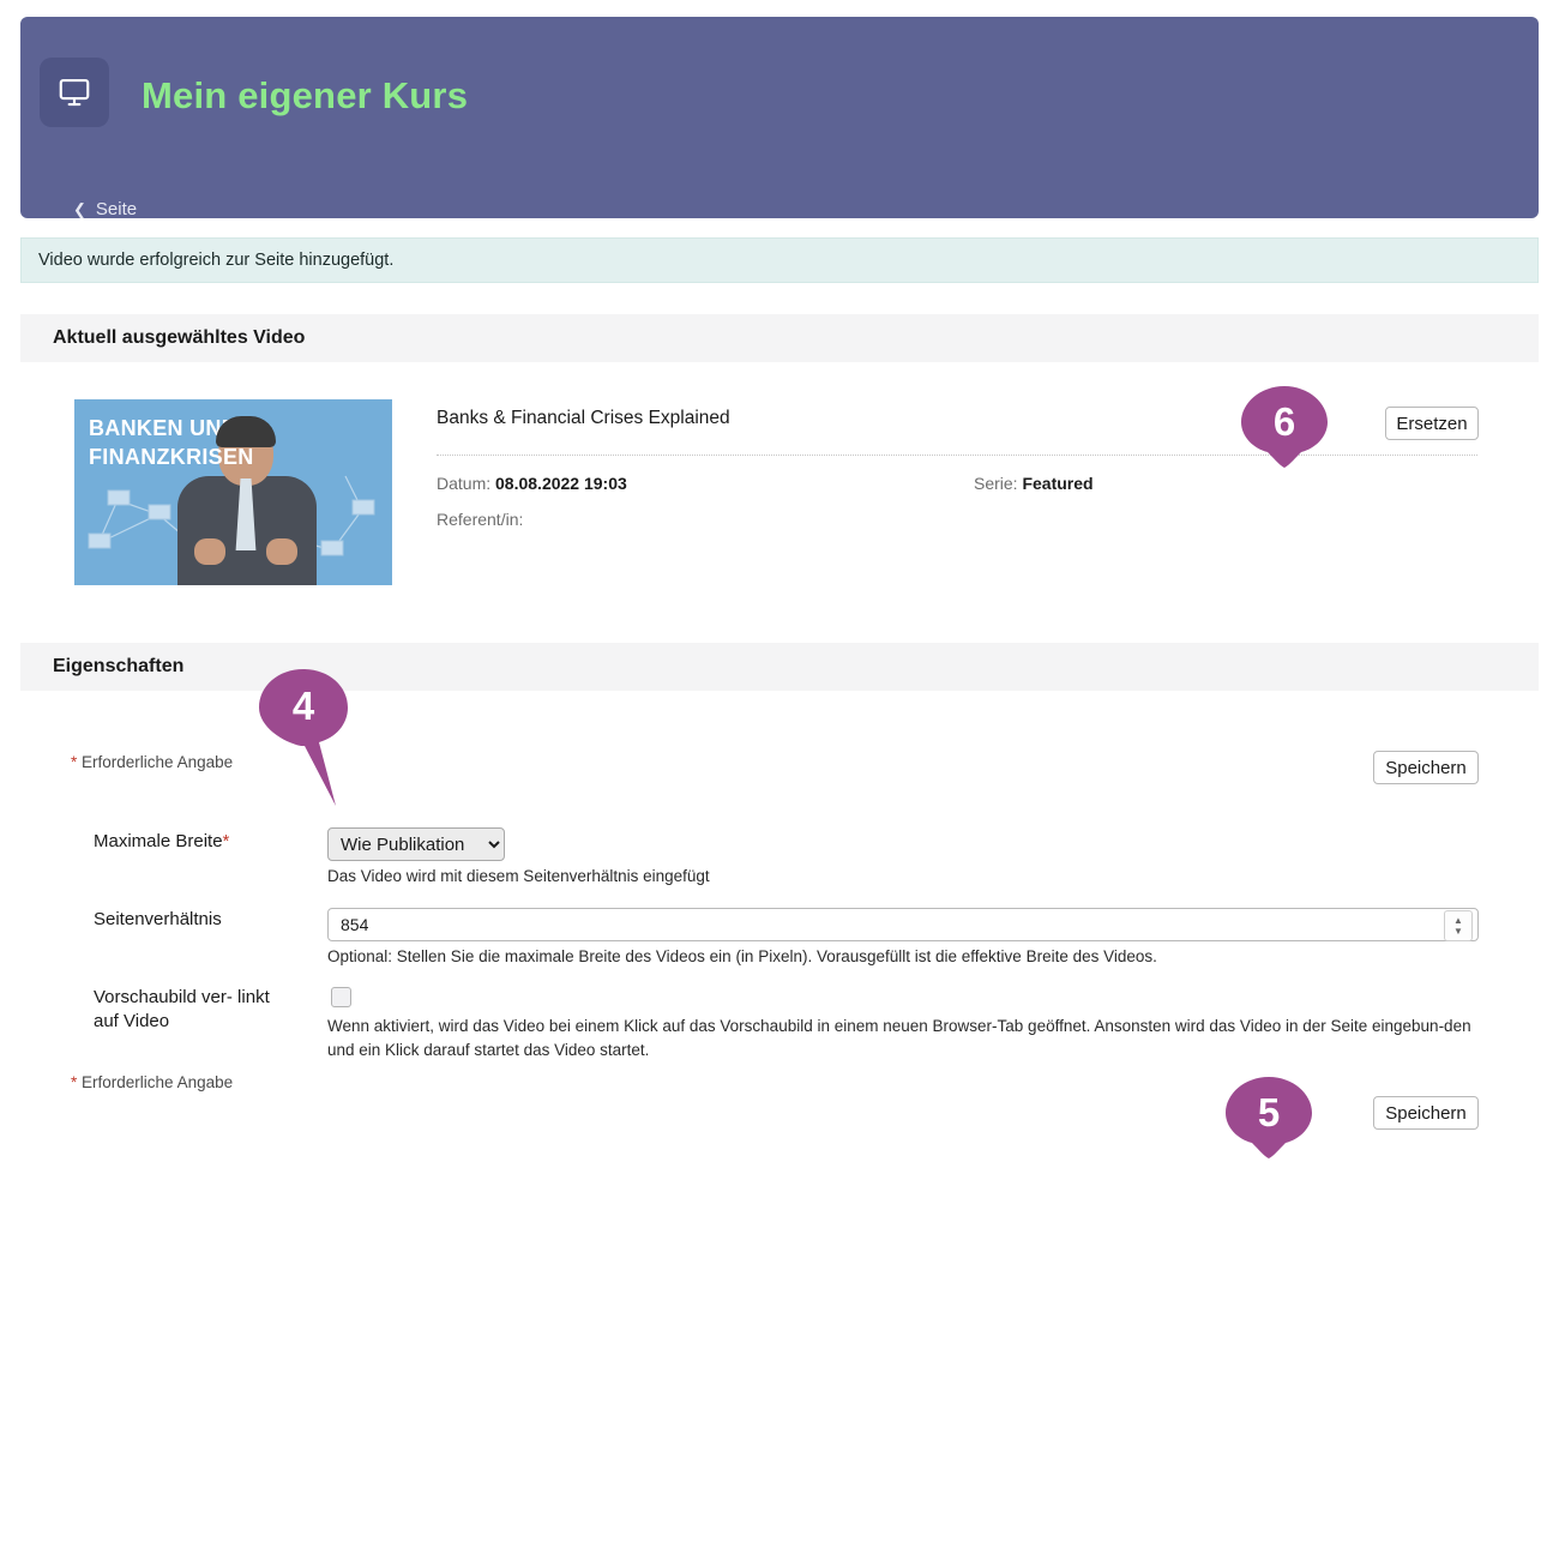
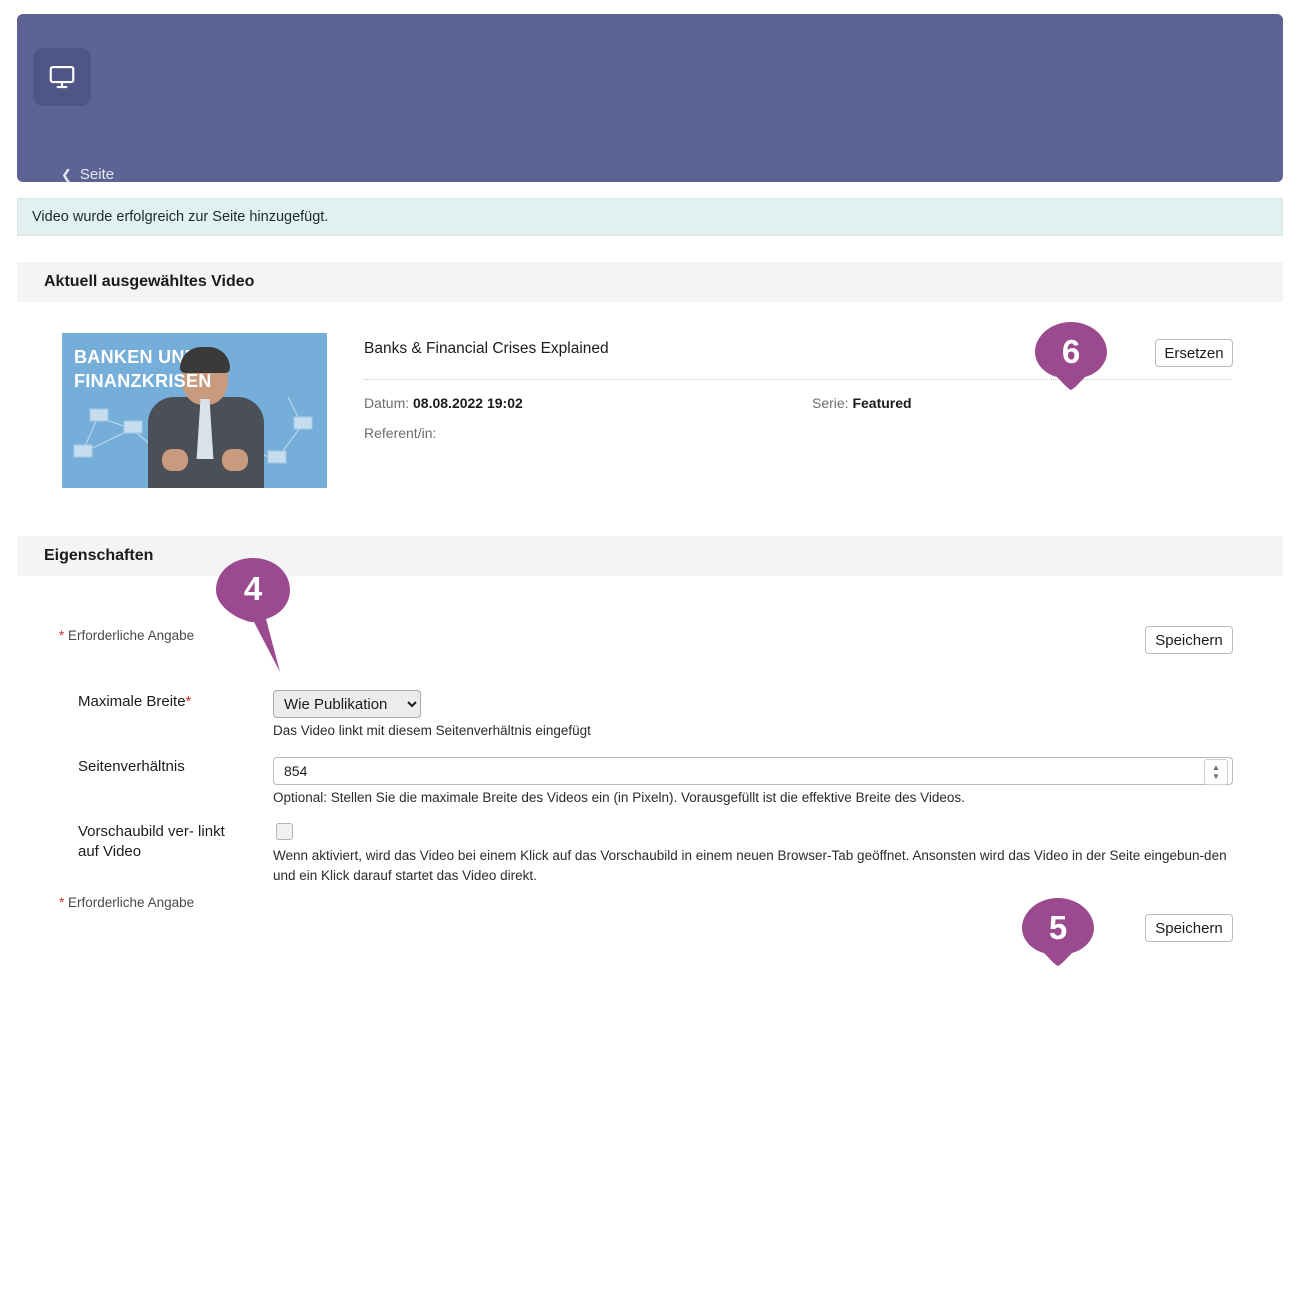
- Mein eigener Kurs
  ❮
  Seite
  Video wurde erfolgreich zur Seite hinzugefügt.
  Aktuell ausgewähltes Video
  BANKEN UN
  FINANZKRISEN
  Banks & Financial Crises Explained
- Datum: 08.08.2022 19:03
+ Datum: 08.08.2022 19:02
  Serie: Featured
  Referent/in:
  Ersetzen
  Eigenschaften
  * Erforderliche Angabe
  Speichern
  Maximale Breite*
  Wie Publikation
- Das Video wird mit diesem Seitenverhältnis eingefügt
+ Das Video linkt mit diesem Seitenverhältnis eingefügt
  Seitenverhältnis
  854
  ▲
  ▼
  Optional: Stellen Sie die maximale Breite des Videos ein (in Pixeln). Vorausgefüllt ist die effektive Breite des Videos.
  Vorschaubild ver- linkt auf Video
- Wenn aktiviert, wird das Video bei einem Klick auf das Vorschaubild in einem neuen Browser-Tab geöffnet. Ansonsten wird das Video in der Seite eingebun-den und ein Klick darauf startet das Video startet.
+ Wenn aktiviert, wird das Video bei einem Klick auf das Vorschaubild in einem neuen Browser-Tab geöffnet. Ansonsten wird das Video in der Seite eingebun-den und ein Klick darauf startet das Video direkt.
  * Erforderliche Angabe
  Speichern
  6
  5
  4
